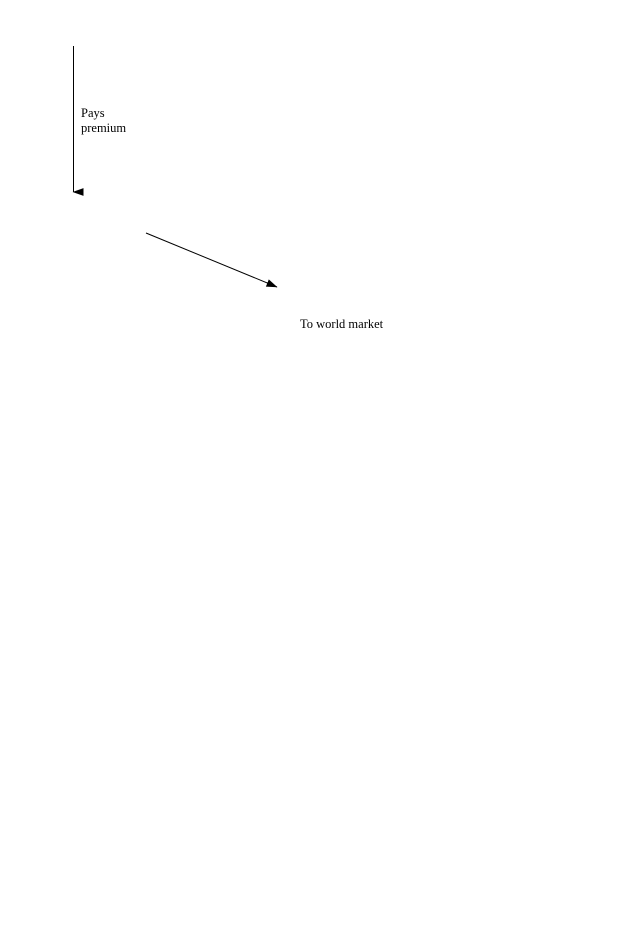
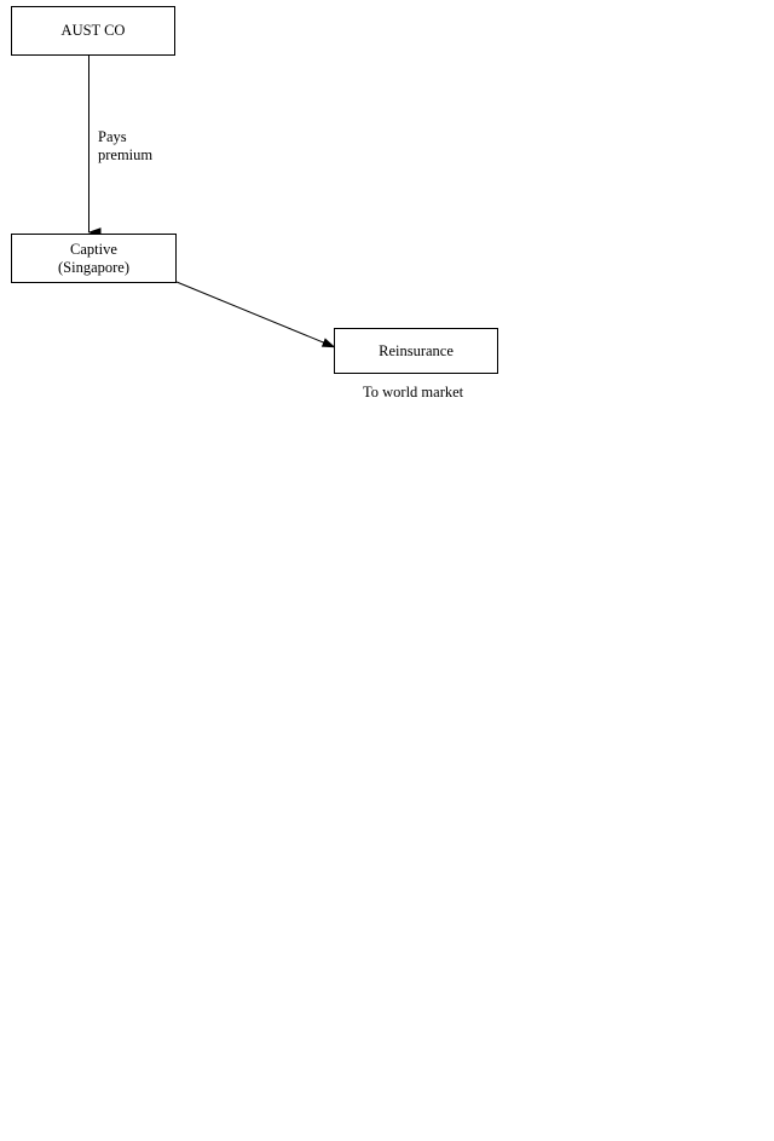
+ AUST CO
+ Captive
+ (Singapore)
+ Reinsurance
  Pays
  premium
  To world market
